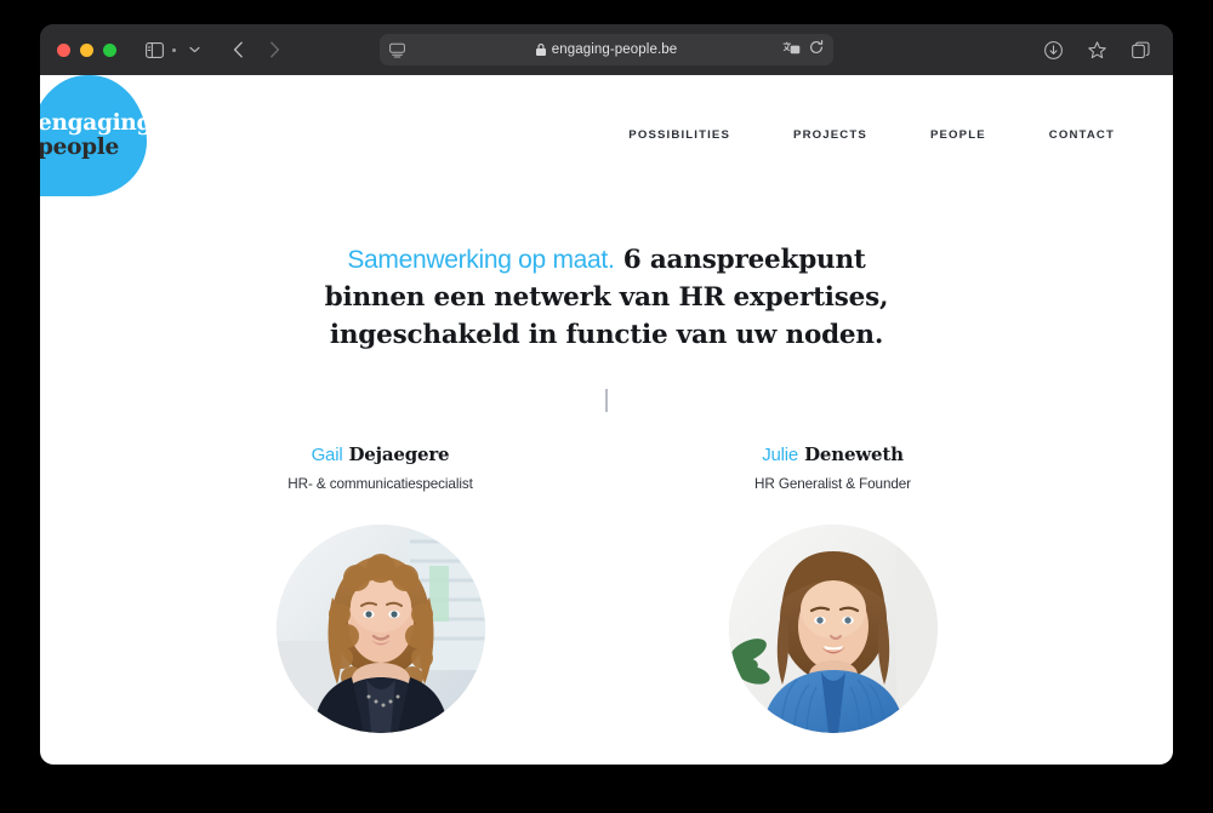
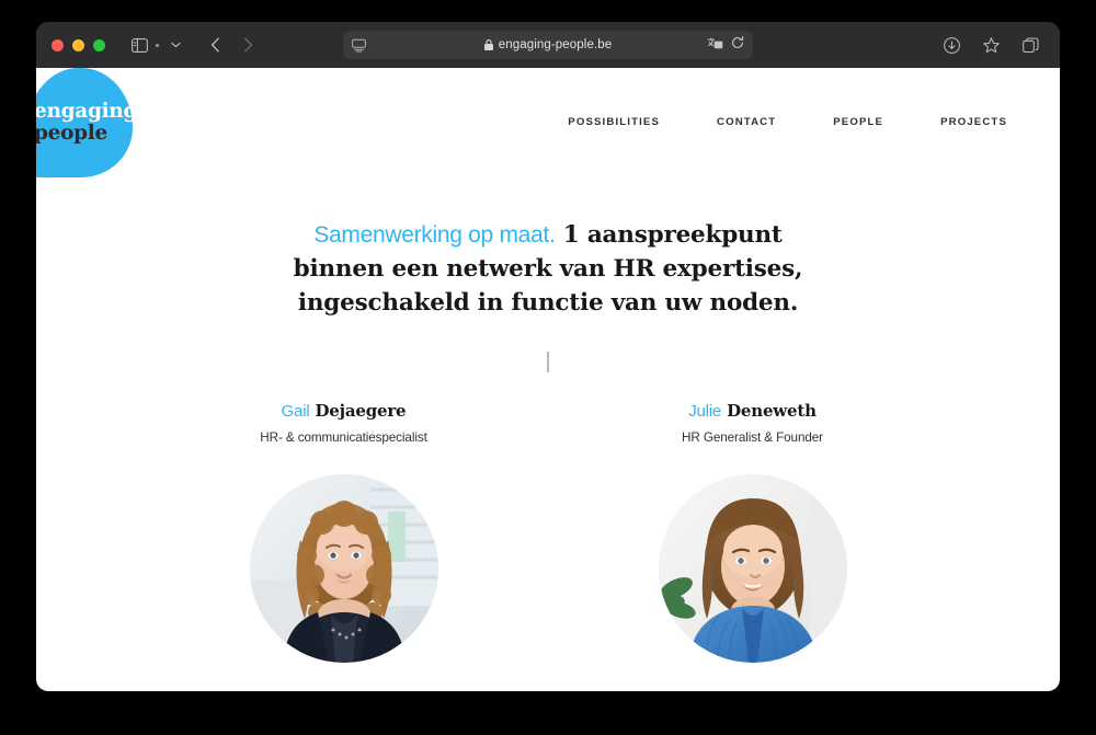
  engaging-people.be
  engaging
  people
  POSSIBILITIES
- PROJECTS
+ CONTACT
  PEOPLE
- CONTACT
+ PROJECTS
- Samenwerking op maat. 6 aanspreekpunt binnen een netwerk van HR expertises, ingeschakeld in functie van uw noden.
+ Samenwerking op maat. 1 aanspreekpunt binnen een netwerk van HR expertises, ingeschakeld in functie van uw noden.
  Gail Dejaegere
  HR- & communicatiespecialist
  Julie Deneweth
  HR Generalist & Founder
